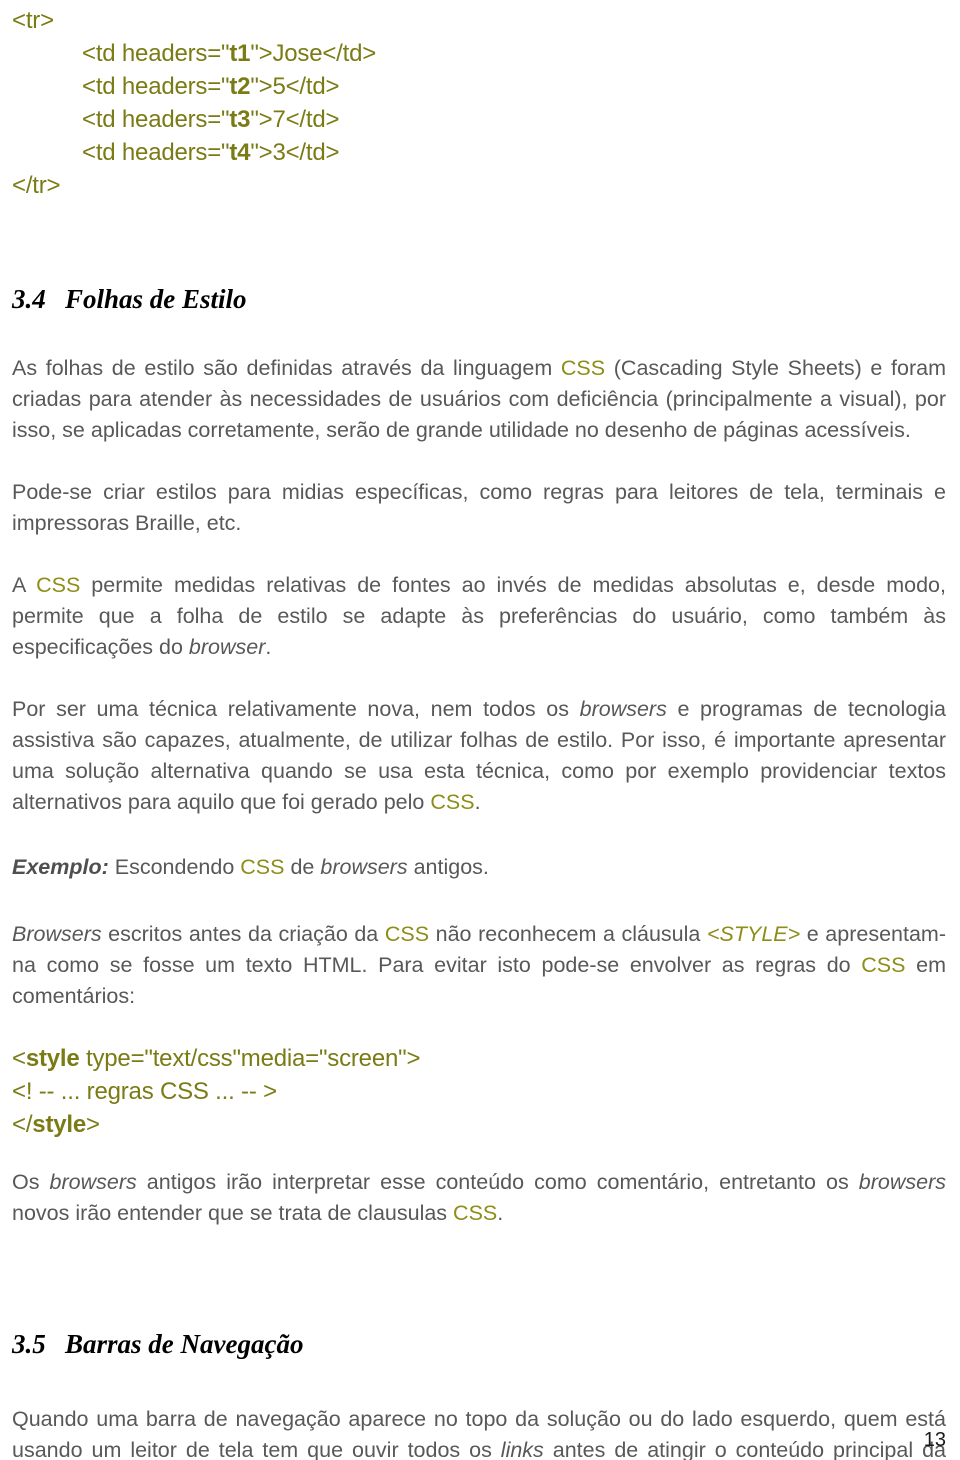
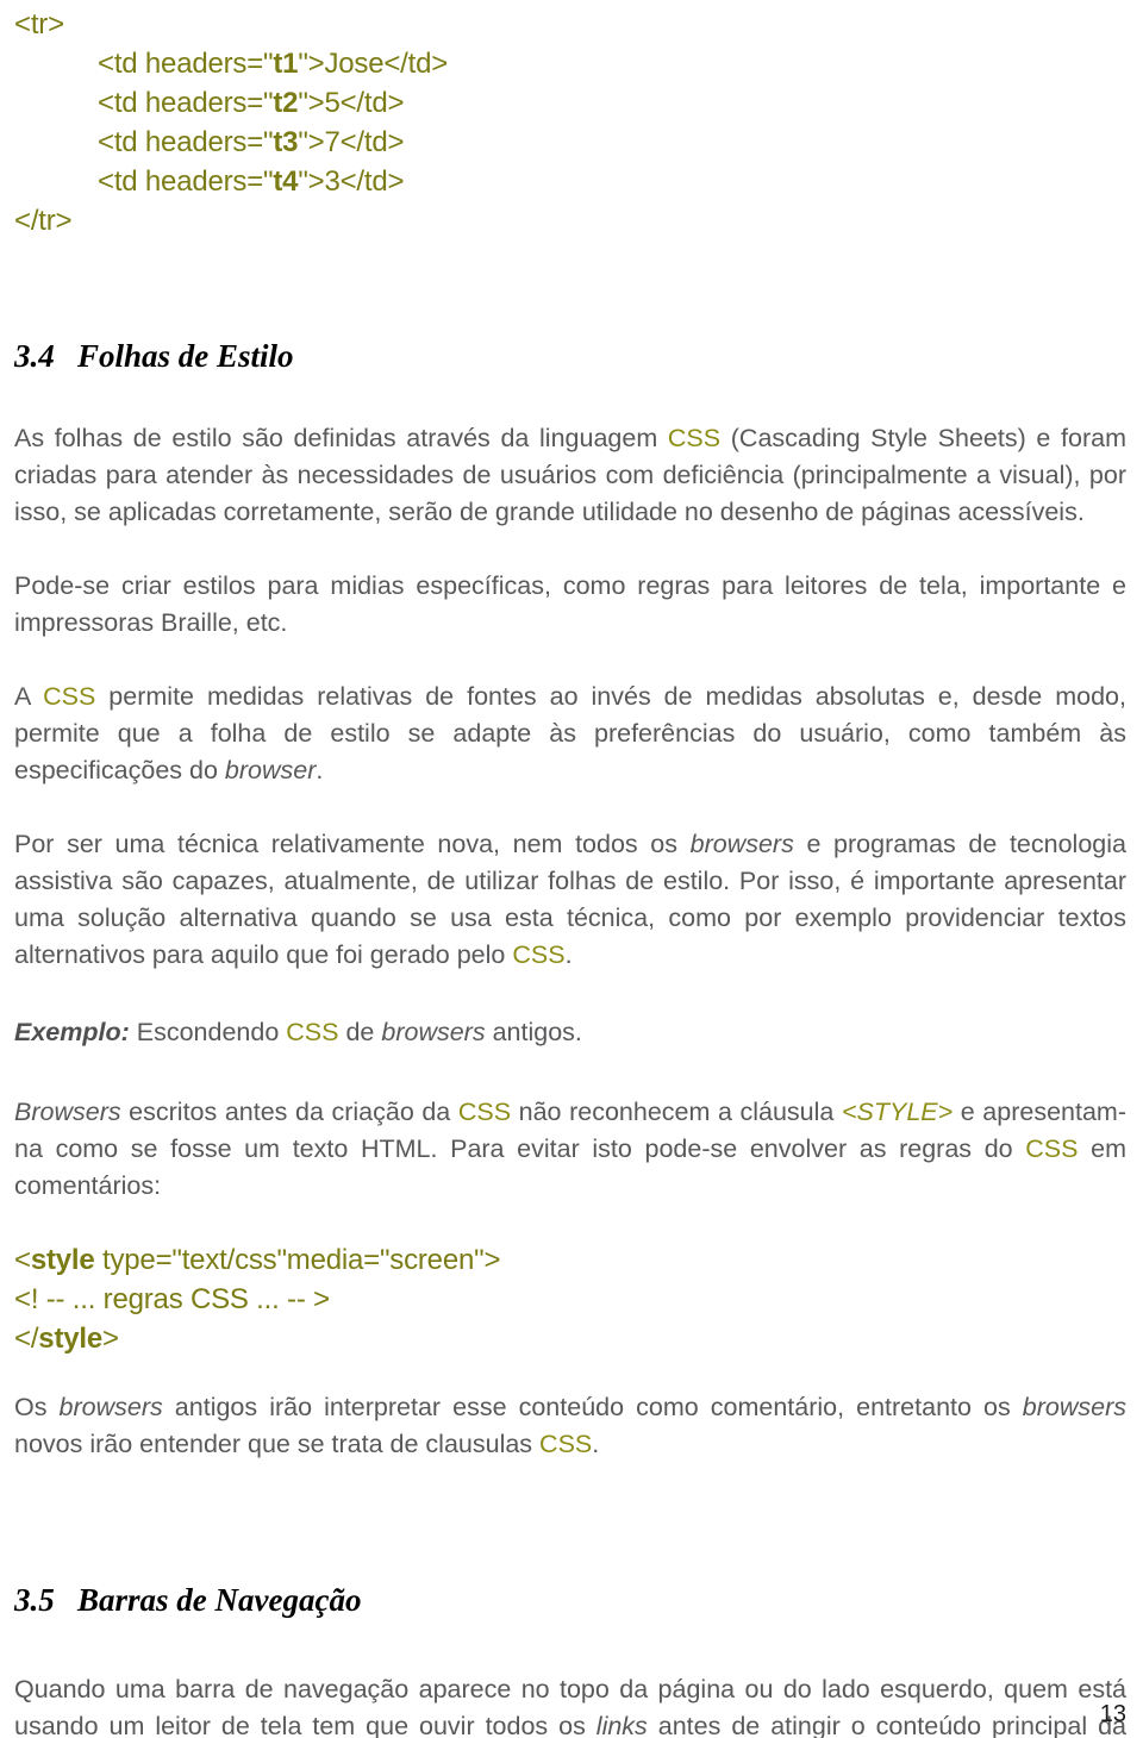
  <tr> <td headers="t1">Jose</td> <td headers="t2">5</td> <td headers="t3">7</td> <td headers="t4">3</td> </tr>
  3.4
  Folhas de Estilo
  As folhas de estilo são definidas através da linguagem CSS (Cascading Style Sheets) e foram criadas para atender às necessidades de usuários com deficiência (principalmente a visual), por isso, se aplicadas corretamente, serão de grande utilidade no desenho de páginas acessíveis.
- Pode-se criar estilos para midias específicas, como regras para leitores de tela, terminais e impressoras Braille, etc.
+ Pode-se criar estilos para midias específicas, como regras para leitores de tela, importante e impressoras Braille, etc.
  A CSS permite medidas relativas de fontes ao invés de medidas absolutas e, desde modo, permite que a folha de estilo se adapte às preferências do usuário, como também às especificações do browser.
  Por ser uma técnica relativamente nova, nem todos os browsers e programas de tecnologia assistiva são capazes, atualmente, de utilizar folhas de estilo. Por isso, é importante apresentar uma solução alternativa quando se usa esta técnica, como por exemplo providenciar textos alternativos para aquilo que foi gerado pelo CSS.
  Exemplo: Escondendo CSS de browsers antigos.
  Browsers escritos antes da criação da CSS não reconhecem a cláusula <STYLE> e apresentam-na como se fosse um texto HTML. Para evitar isto pode-se envolver as regras do CSS em comentários:
  <style type="text/css"media="screen"> <! -- ... regras CSS ... -- > </style>
  Os browsers antigos irão interpretar esse conteúdo como comentário, entretanto os browsers novos irão entender que se trata de clausulas CSS.
  3.5
  Barras de Navegação
- Quando uma barra de navegação aparece no topo da solução ou do lado esquerdo, quem está usando um leitor de tela tem que ouvir todos os links antes de atingir o conteúdo principal da
+ Quando uma barra de navegação aparece no topo da página ou do lado esquerdo, quem está usando um leitor de tela tem que ouvir todos os links antes de atingir o conteúdo principal da
  13
